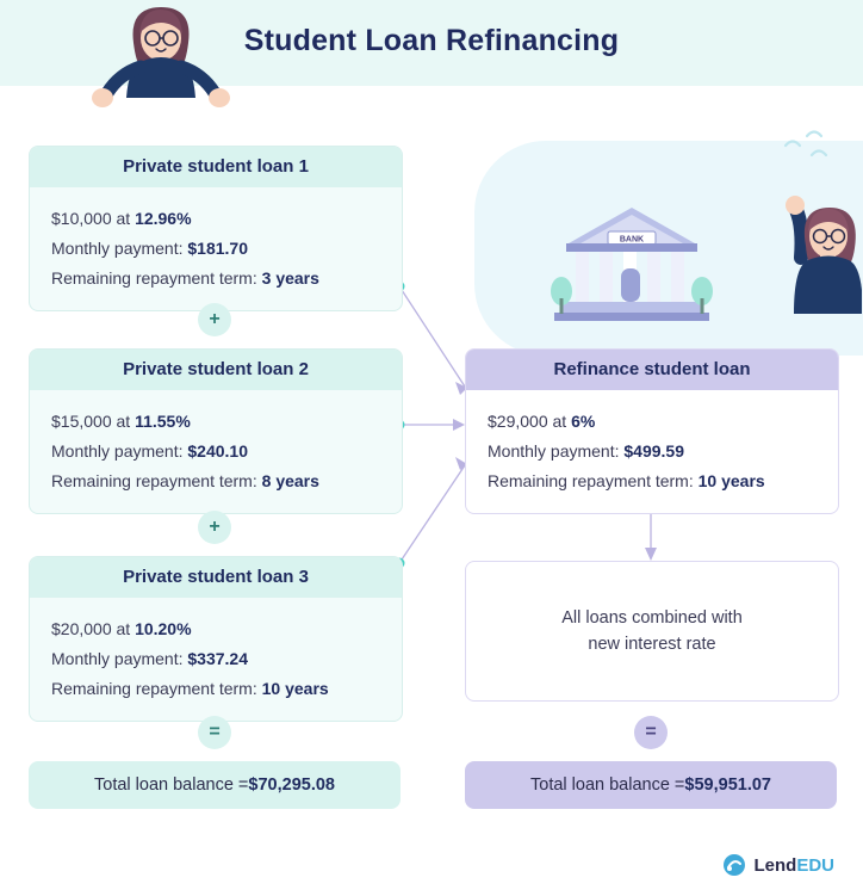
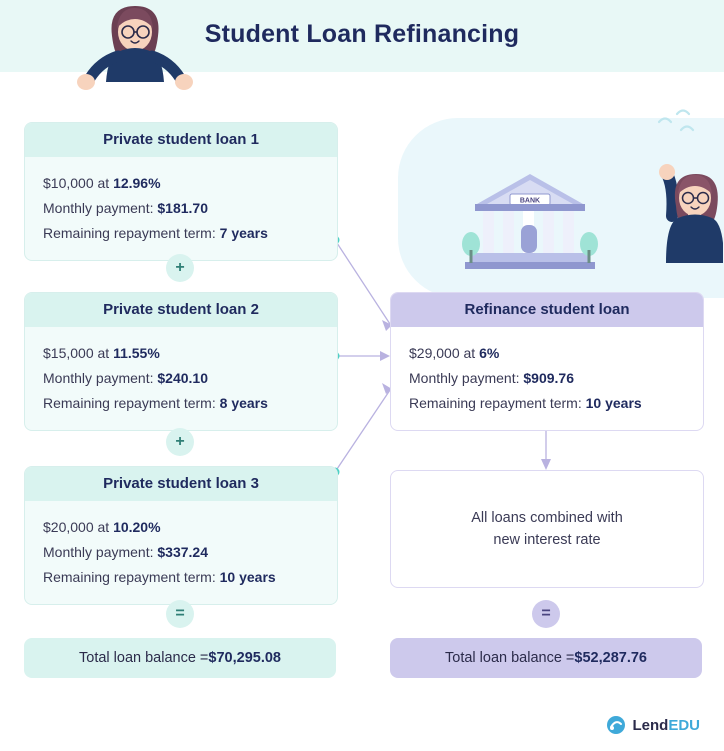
  Student Loan Refinancing
  Private student loan 1
  $10,000 at 12.96%
  Monthly payment: $181.70
- Remaining repayment term: 3 years
+ Remaining repayment term: 7 years
  +
  Private student loan 2
  $15,000 at 11.55%
  Monthly payment: $240.10
  Remaining repayment term: 8 years
  +
  Private student loan 3
  $20,000 at 10.20%
  Monthly payment: $337.24
  Remaining repayment term: 10 years
  =
  Total loan balance =
  $70,295.08
  Refinance student loan
  $29,000 at 6%
- Monthly payment: $499.59
+ Monthly payment: $909.76
  Remaining repayment term: 10 years
  All loans combined with
  new interest rate
  =
  Total loan balance =
- $59,951.07
+ $52,287.76
  LendEDU
